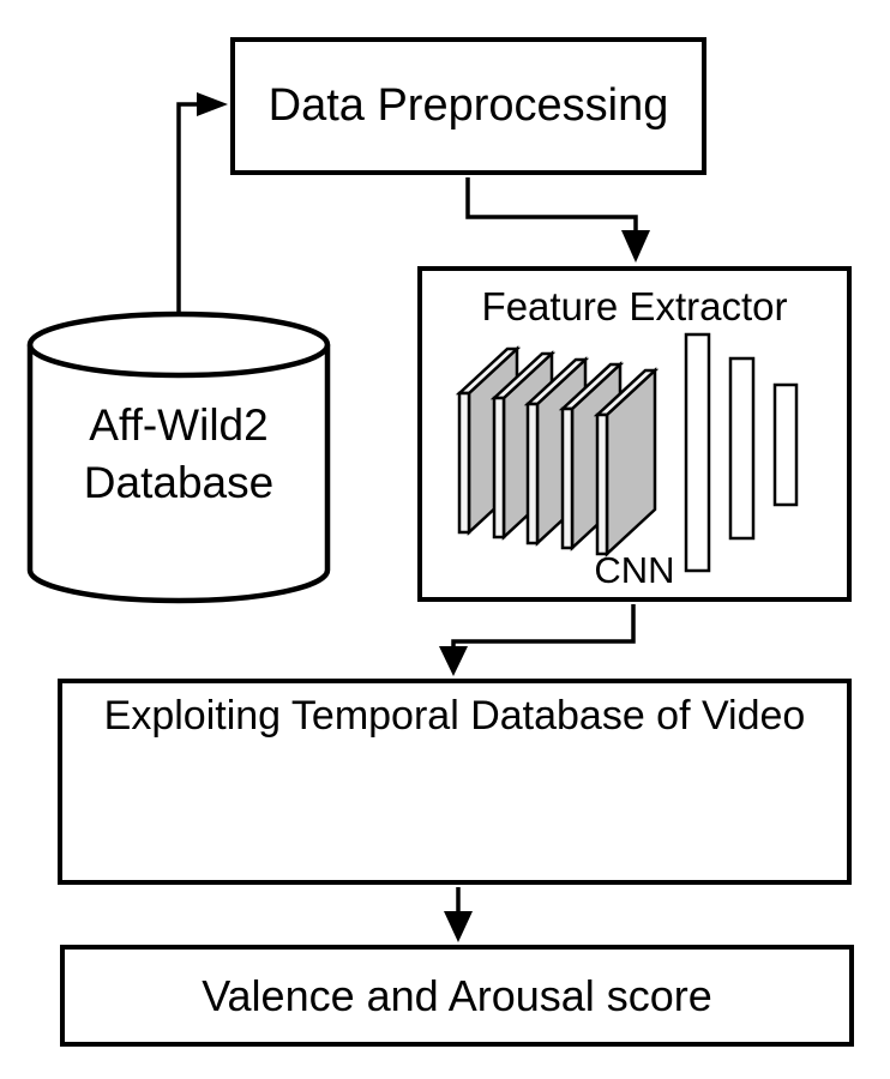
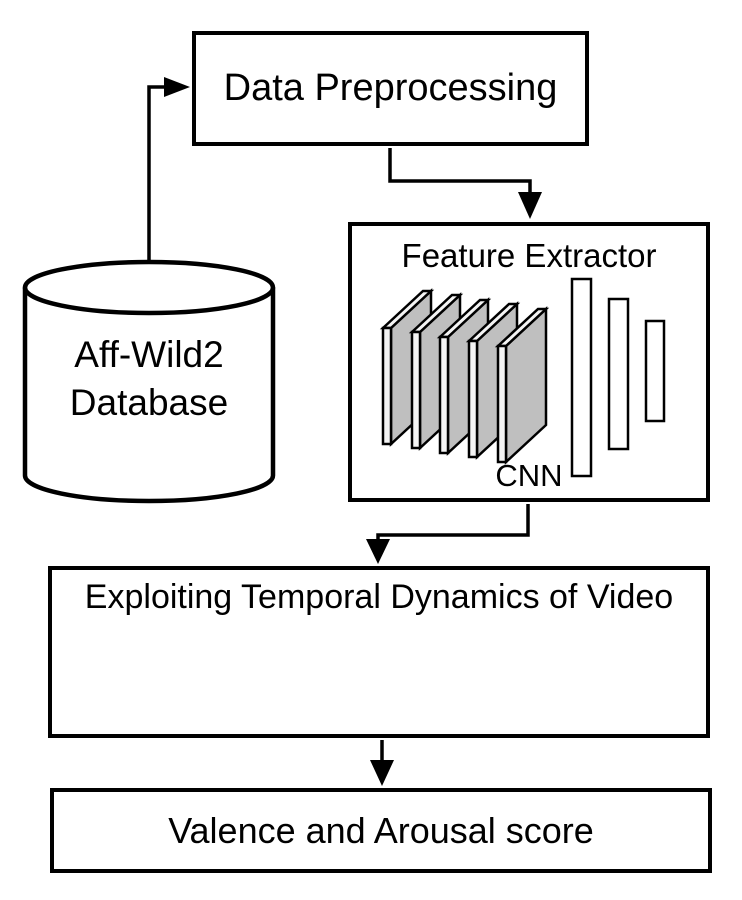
  Data Preprocessing
  Aff-Wild2
  Database
  Feature Extractor
  CNN
- Exploiting Temporal Database of Video
+ Exploiting Temporal Dynamics of Video
  Valence and Arousal score
